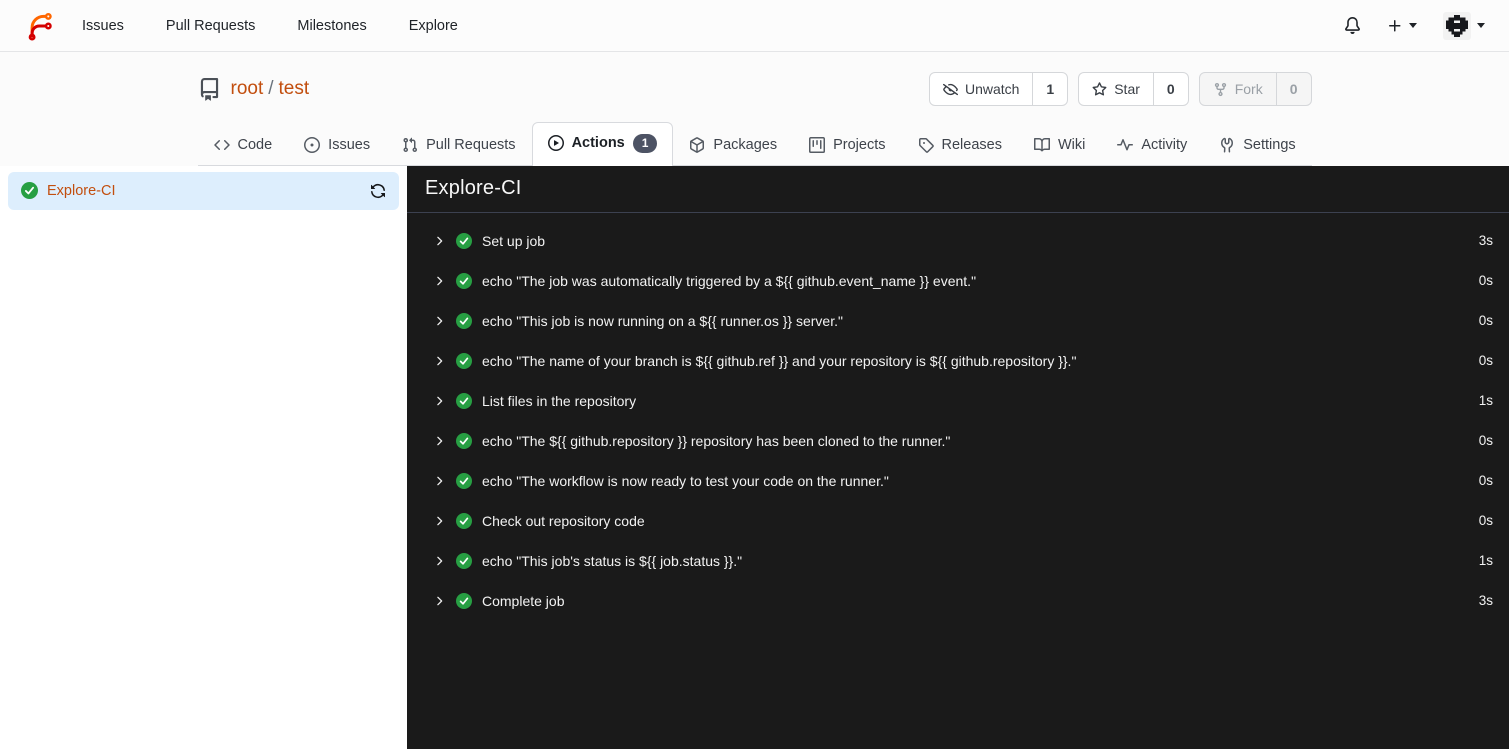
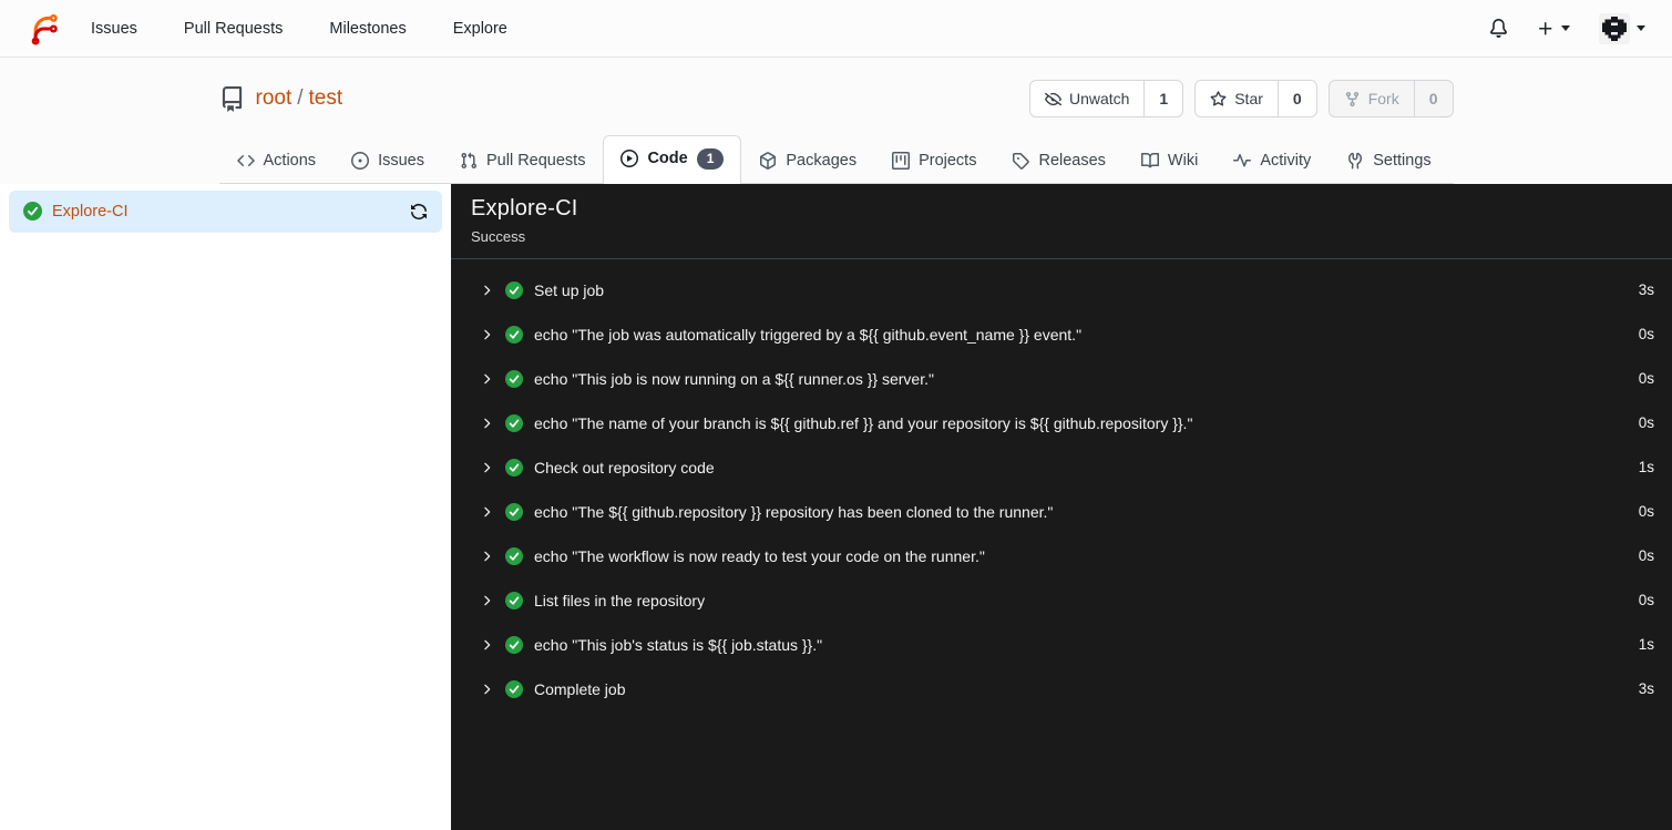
  Issues
  Pull Requests
  Milestones
  Explore
  root / test
  Unwatch
  1
  Star
  0
  Fork
  0
- Code
+ Actions
  Issues
  Pull Requests
- Actions
+ Code
  1
  Packages
  Projects
  Releases
  Wiki
  Activity
  Settings
  Explore-CI
  Explore-CI
+ Success
  Set up job
  3s
  echo "The job was automatically triggered by a ${{ github.event_name }} event."
  0s
  echo "This job is now running on a ${{ runner.os }} server."
  0s
  echo "The name of your branch is ${{ github.ref }} and your repository is ${{ github.repository }}."
  0s
- List files in the repository
+ Check out repository code
  1s
  echo "The ${{ github.repository }} repository has been cloned to the runner."
  0s
  echo "The workflow is now ready to test your code on the runner."
  0s
- Check out repository code
+ List files in the repository
  0s
  echo "This job's status is ${{ job.status }}."
  1s
  Complete job
  3s
